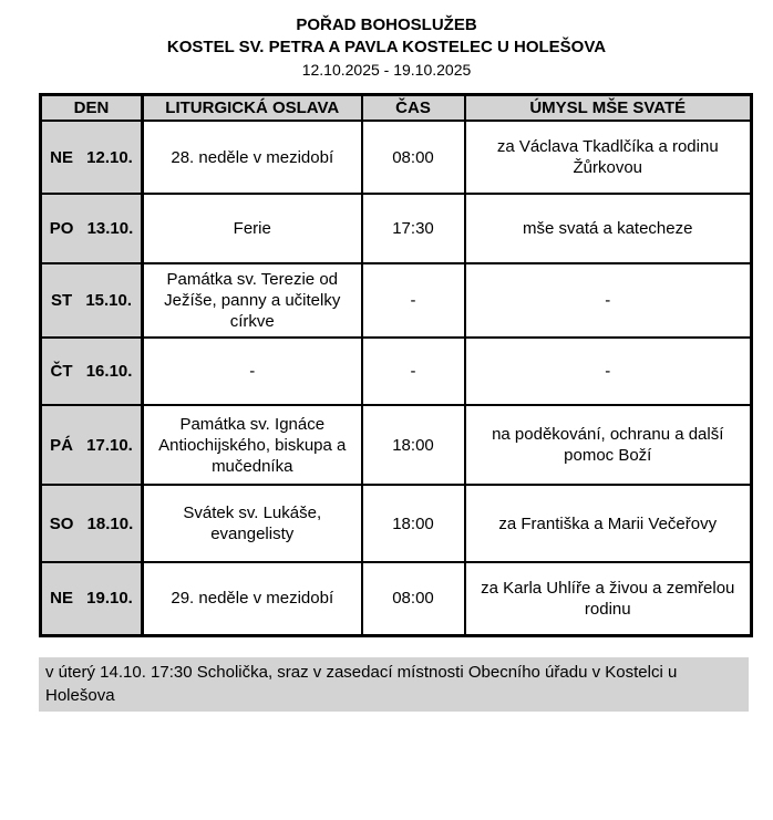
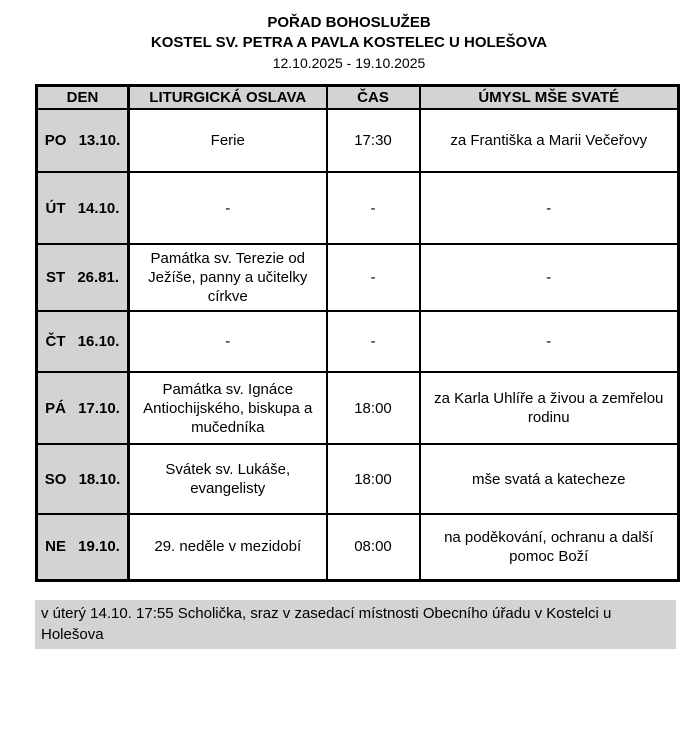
  POŘAD BOHOSLUŽEB
  KOSTEL SV. PETRA A PAVLA KOSTELEC U HOLEŠOVA
  12.10.2025 - 19.10.2025
  DEN	LITURGICKÁ OSLAVA	ČAS	ÚMYSL MŠE SVATÉ
- NE 12.10.	28. neděle v mezidobí	08:00	za Václava Tkadlčíka a rodinu Žůrkovou
- PO 13.10.	Ferie	17:30	mše svatá a katecheze
+ PO 13.10.	Ferie	17:30	za Františka a Marii Večeřovy
+ ÚT 14.10.	-	-	-
- ST 15.10.	Památka sv. Terezie od Ježíše, panny a učitelky církve	-	-
+ ST 26.81.	Památka sv. Terezie od Ježíše, panny a učitelky církve	-	-
  ČT 16.10.	-	-	-
- PÁ 17.10.	Památka sv. Ignáce Antiochijského, biskupa a mučedníka	18:00	na poděkování, ochranu a další pomoc Boží
+ PÁ 17.10.	Památka sv. Ignáce Antiochijského, biskupa a mučedníka	18:00	za Karla Uhlíře a živou a zemřelou rodinu
- SO 18.10.	Svátek sv. Lukáše, evangelisty	18:00	za Františka a Marii Večeřovy
+ SO 18.10.	Svátek sv. Lukáše, evangelisty	18:00	mše svatá a katecheze
- NE 19.10.	29. neděle v mezidobí	08:00	za Karla Uhlíře a živou a zemřelou rodinu
+ NE 19.10.	29. neděle v mezidobí	08:00	na poděkování, ochranu a další pomoc Boží
- v úterý 14.10. 17:30 Scholička, sraz v zasedací místnosti Obecního úřadu v Kostelci u Holešova
+ v úterý 14.10. 17:55 Scholička, sraz v zasedací místnosti Obecního úřadu v Kostelci u Holešova
